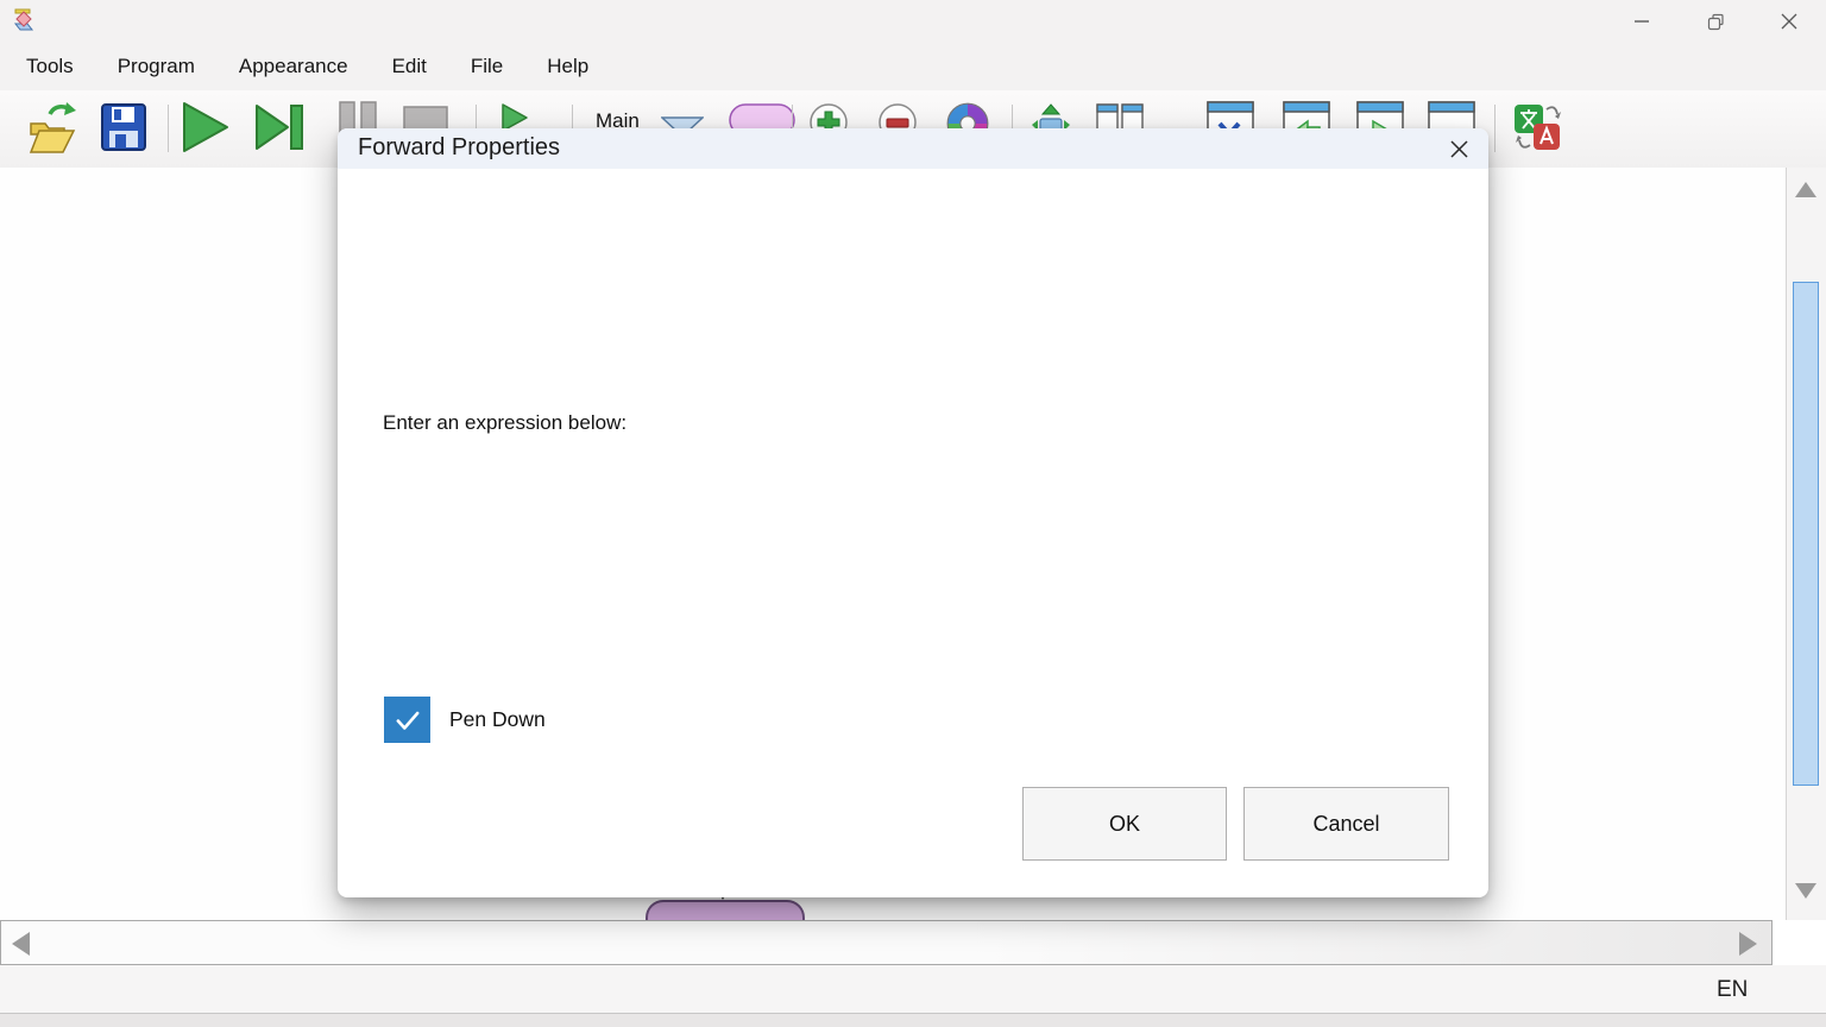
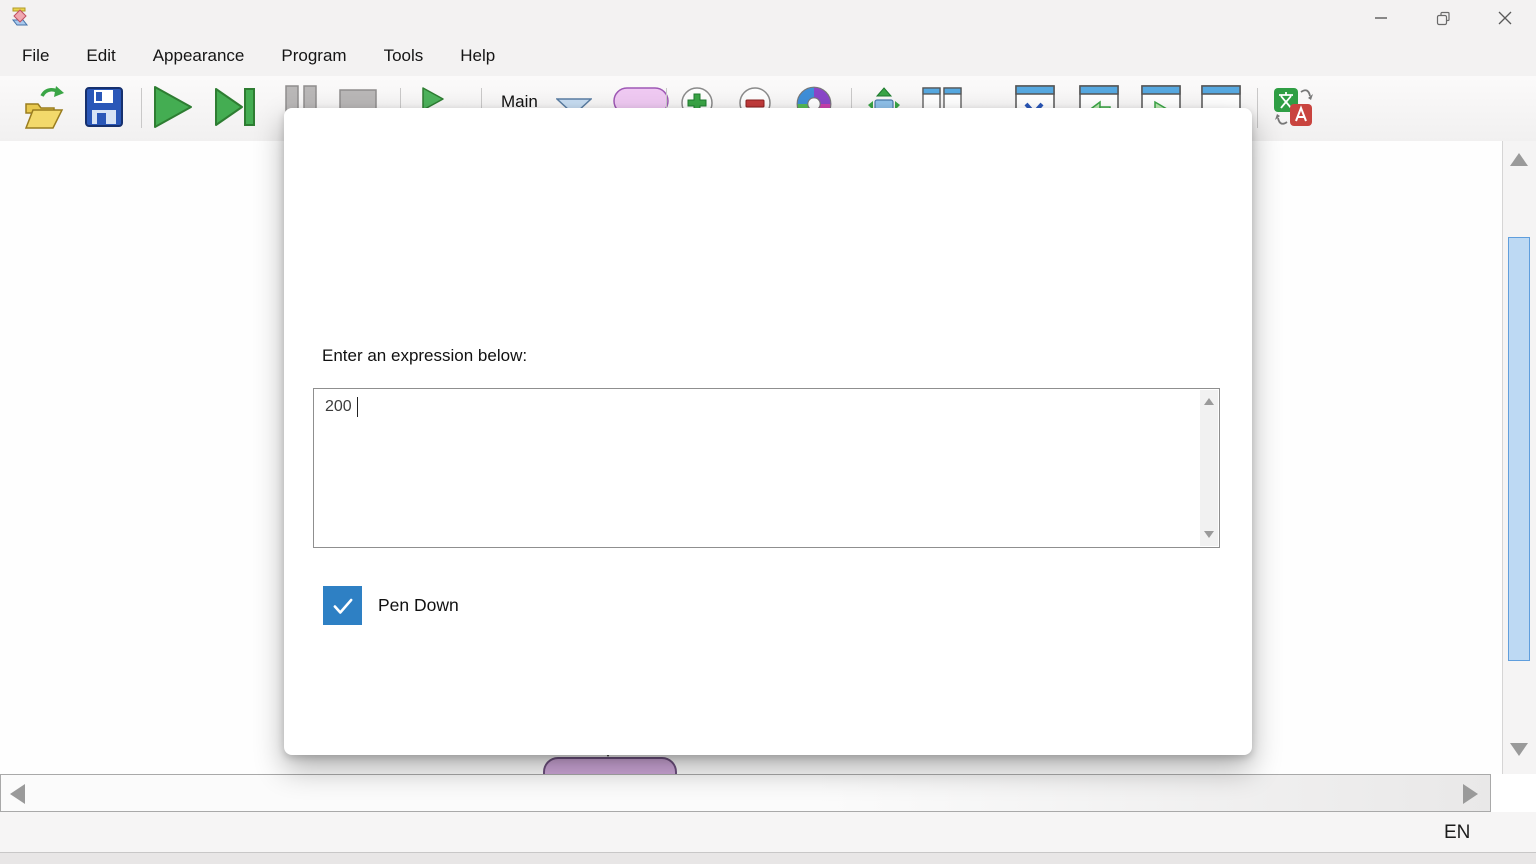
- Tools
+ File
- Program
+ Edit
  Appearance
- Edit
+ Program
- File
+ Tools
  Help
  Main
  EN
- Forward Properties
  Enter an expression below:
+ 200
  Pen Down
- OK
- Cancel
